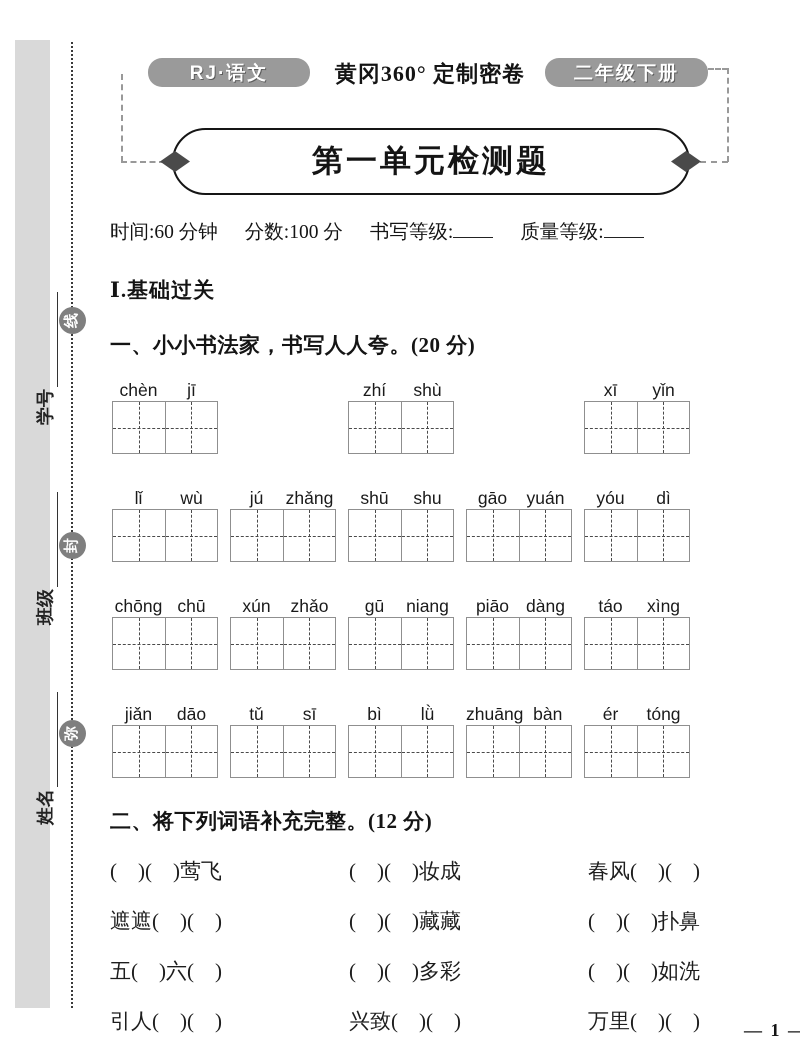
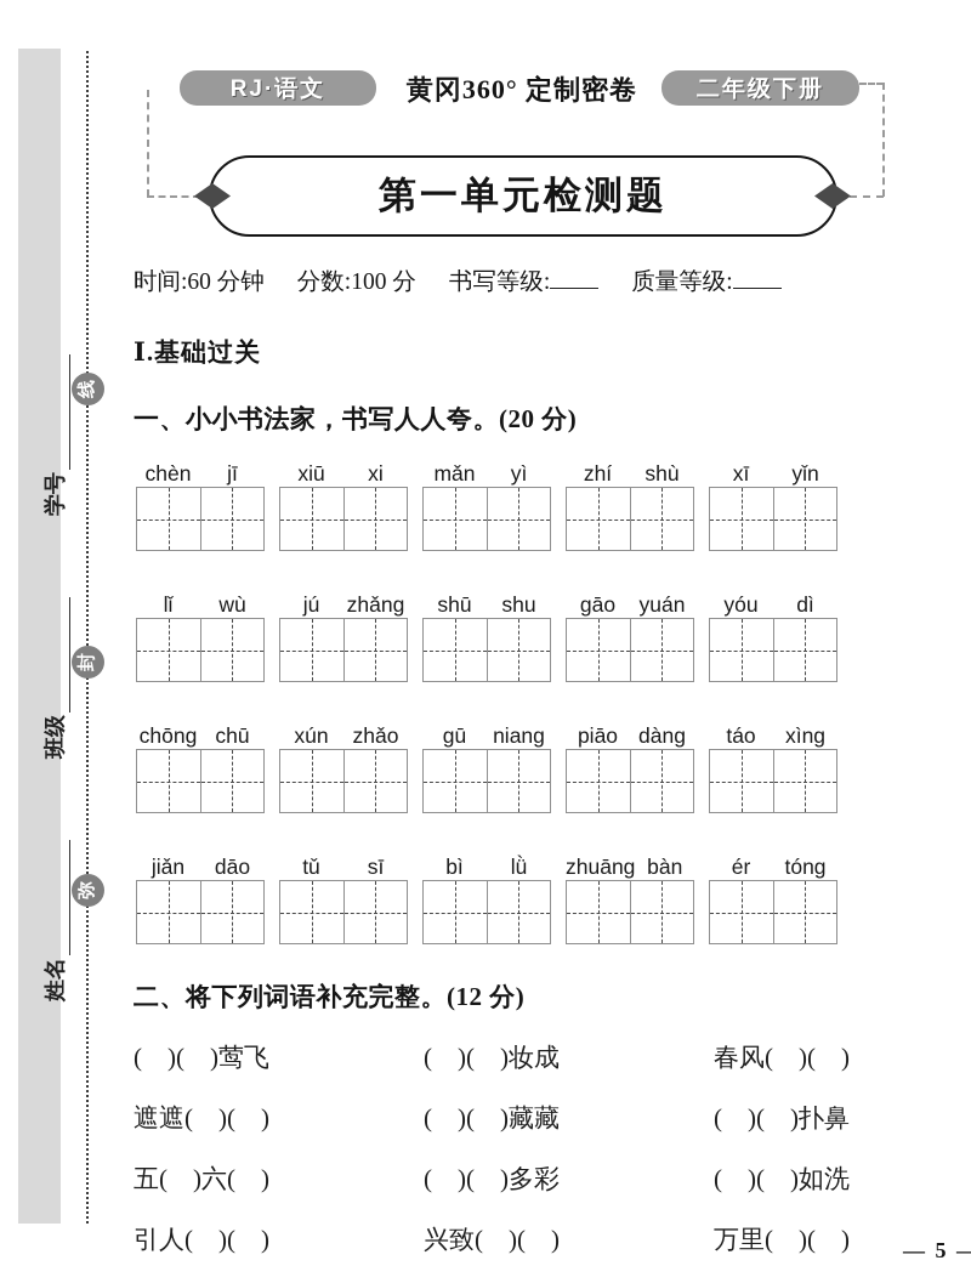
  RJ·语文
  黄冈360° 定制密卷
  二年级下册
  第一单元检测题
  时间:60 分钟
  分数:100 分
  书写等级:
  质量等级:
  Ⅰ.基础过关
  一、小小书法家，书写人人夸。(20 分)
  chèn
  jī
+ xiū
+ xi
+ mǎn
+ yì
  zhí
  shù
  xī
  yǐn
  lǐ
  wù
  jú
  zhǎng
  shū
  shu
  gāo
  yuán
  yóu
  dì
  chōng
  chū
  xún
  zhǎo
  gū
  niang
  piāo
  dàng
  táo
  xìng
  jiǎn
  dāo
  tǔ
  sī
  bì
  lǜ
  zhuāng
  bàn
  ér
  tóng
  二、将下列词语补充完整。(12 分)
  ( )( )莺飞
  ( )( )妆成
  春风( )( )
  遮遮( )( )
  ( )( )藏藏
  ( )( )扑鼻
  五( )六( )
  ( )( )多彩
  ( )( )如洗
  引人( )( )
  兴致( )( )
  万里( )( )
- — 1 —
+ — 5 —
